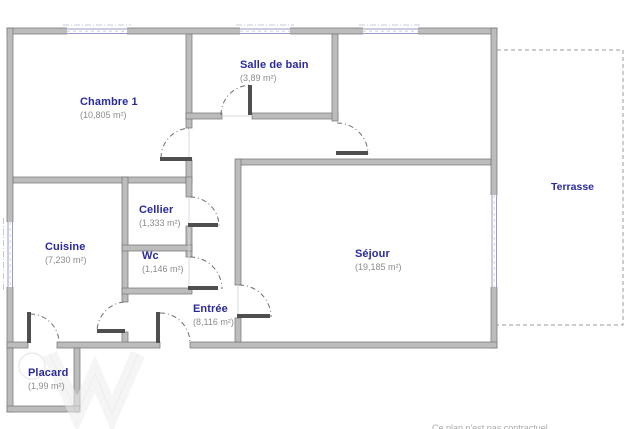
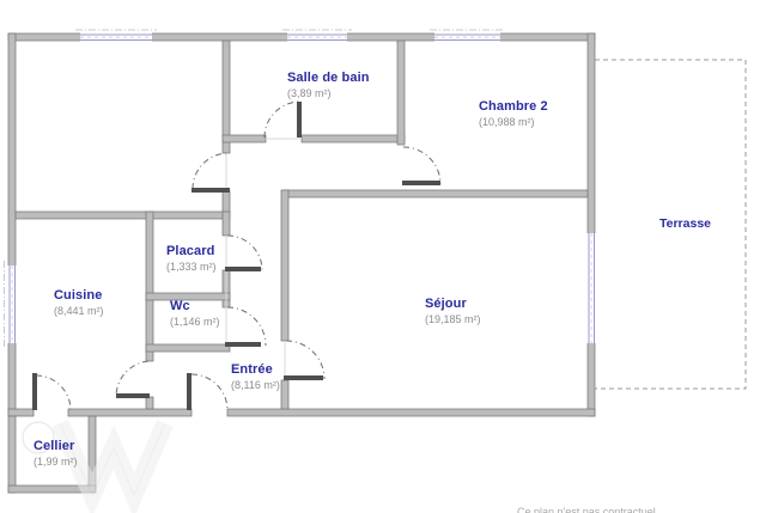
- Chambre 1
- (10,805 m²)
  Salle de bain
  (3,89 m²)
+ Chambre 2
+ (10,988 m²)
- Cellier
+ Placard
  (1,333 m²)
  Wc
  (1,146 m²)
  Cuisine
- (7,230 m²)
+ (8,441 m²)
  Entrée
  (8,116 m²)
  Séjour
  (19,185 m²)
- Placard
+ Cellier
  (1,99 m²)
  Terrasse
  Ce plan n'est pas contractuel
